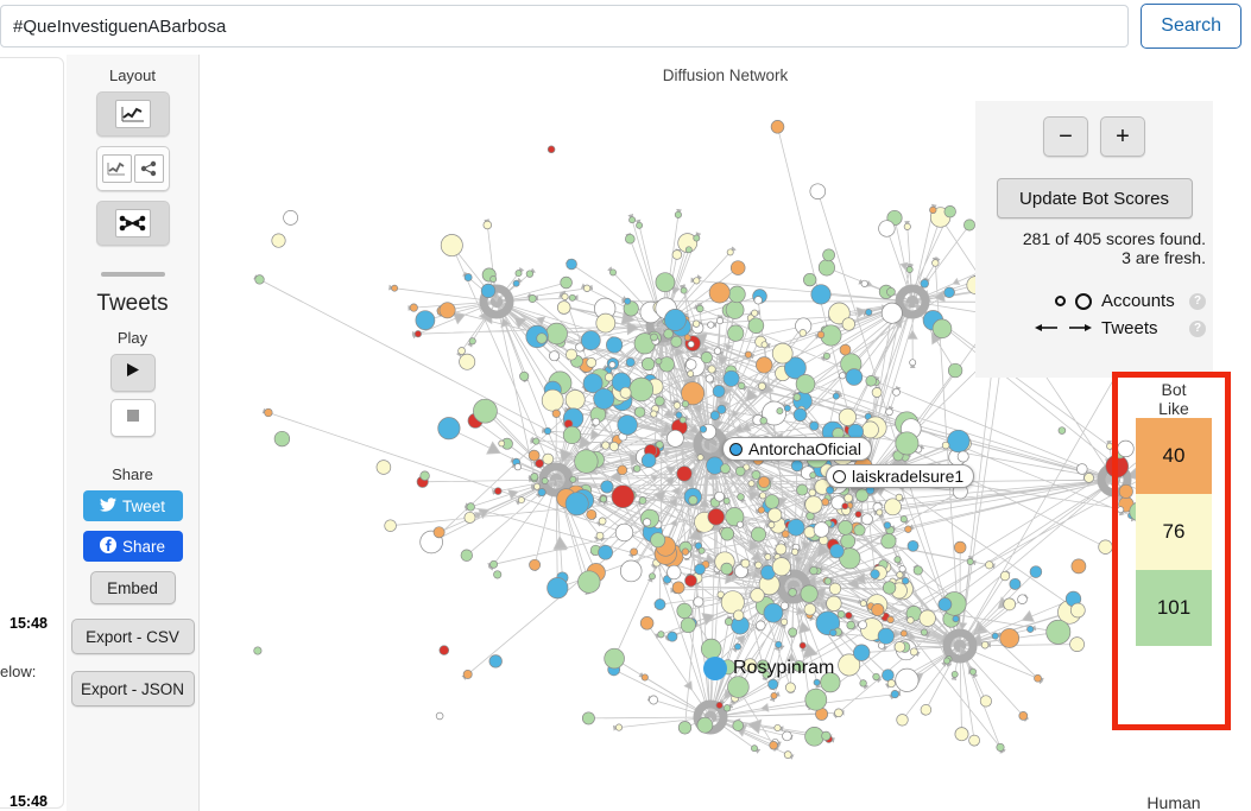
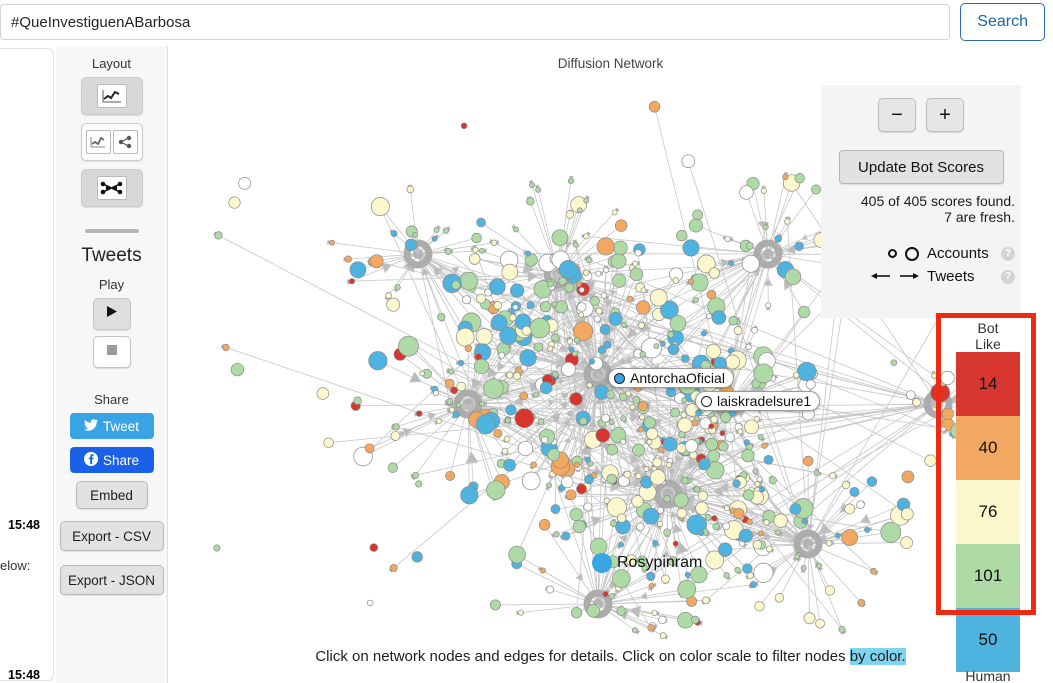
  #QueInvestiguenABarbosa
  Search
  15:48
  elow:
  15:48
  Layout
  Tweets
  Play
  Share
  Tweet
  Share
  Embed
  Export - CSV
  Export - JSON
  Diffusion Network
+ Click on network nodes and edges for details. Click on color scale to filter nodes by color.
  AntorchaOficial
  laiskradelsure1
  Rosypinram
  −
  +
  Update Bot Scores
- 281 of 405 scores found.
+ 405 of 405 scores found.
- 3 are fresh.
+ 7 are fresh.
  Accounts
  ?
  Tweets
  ?
  Bot
  Like
+ 14
  40
  76
  101
+ 50
  Human
